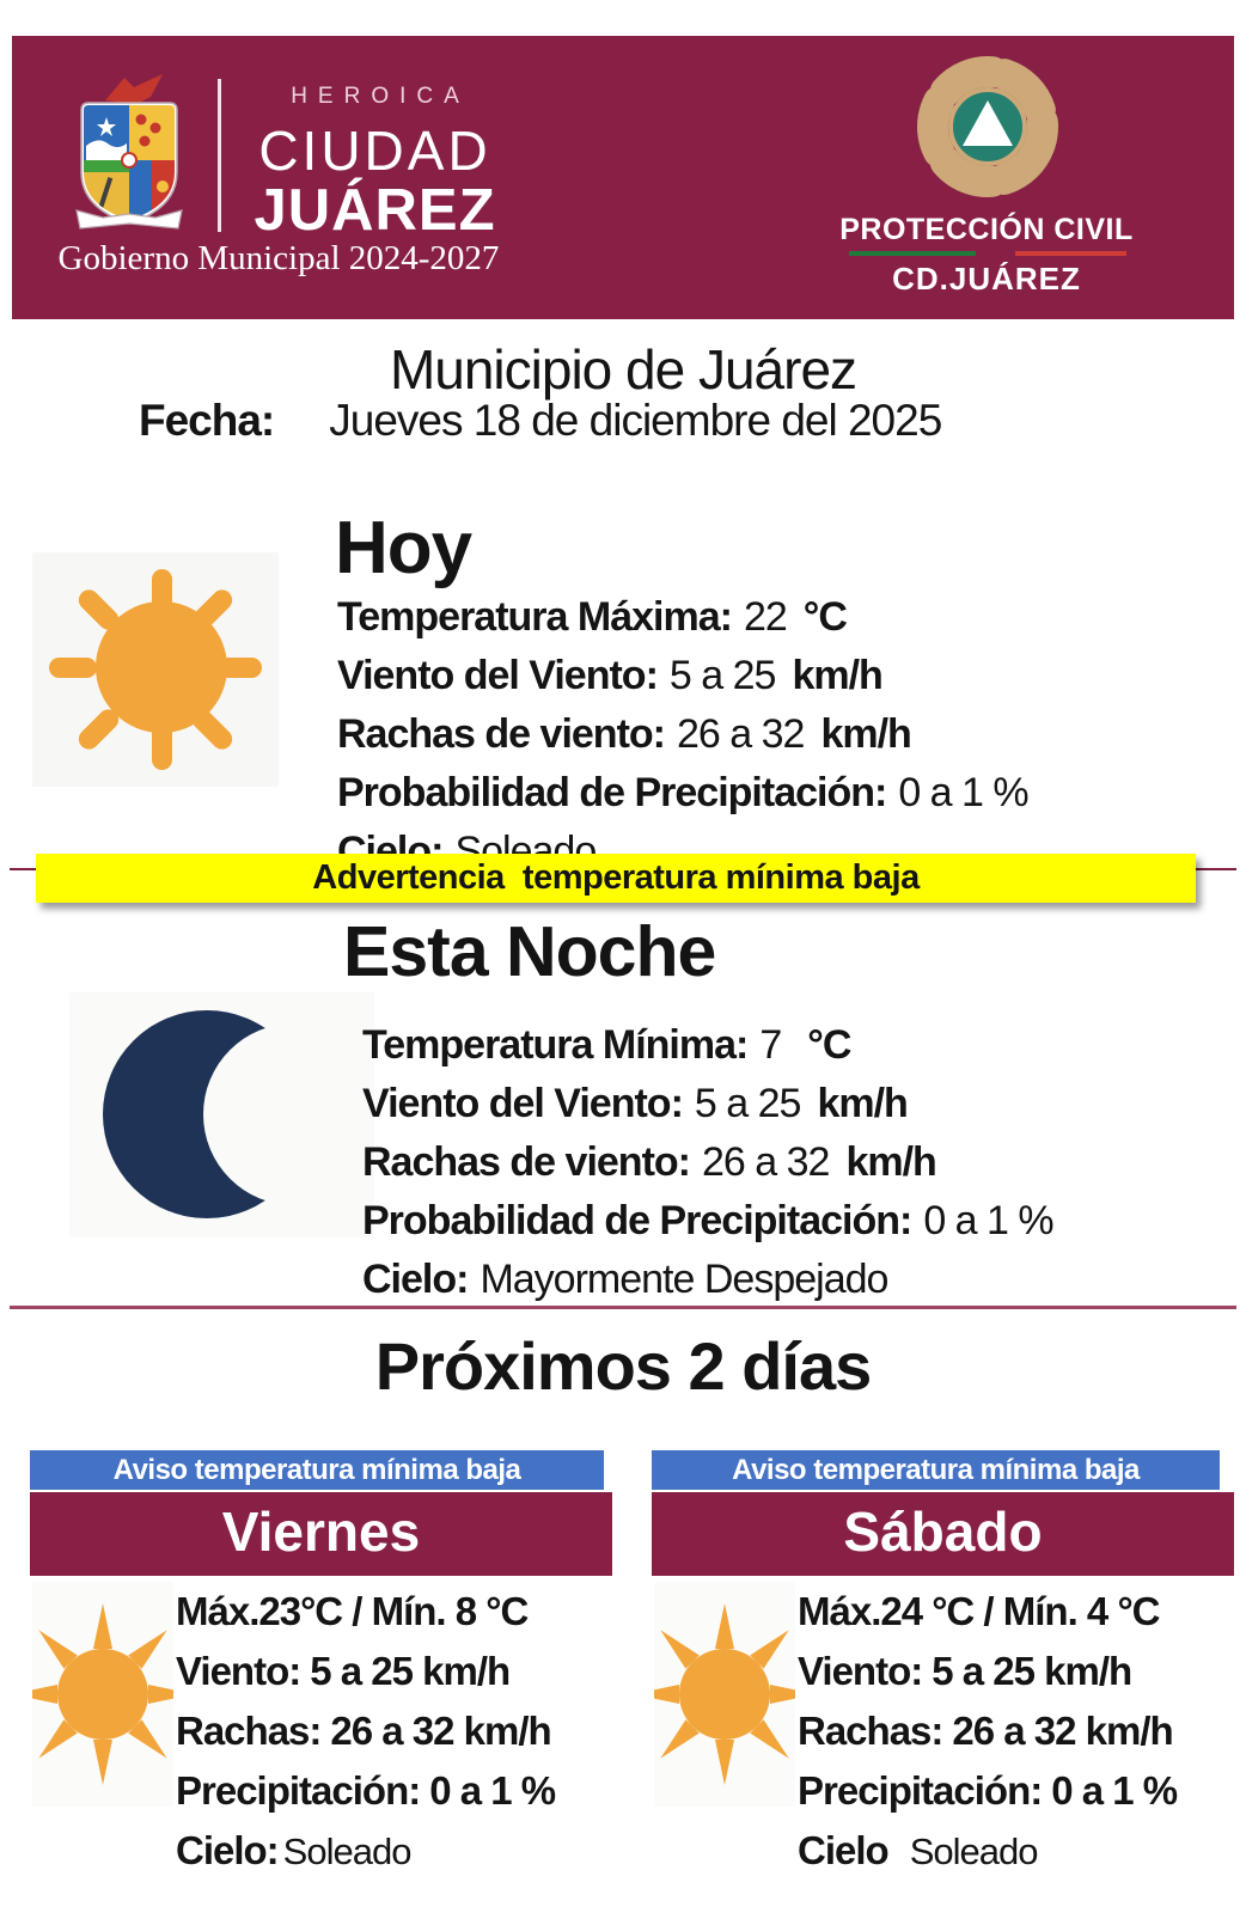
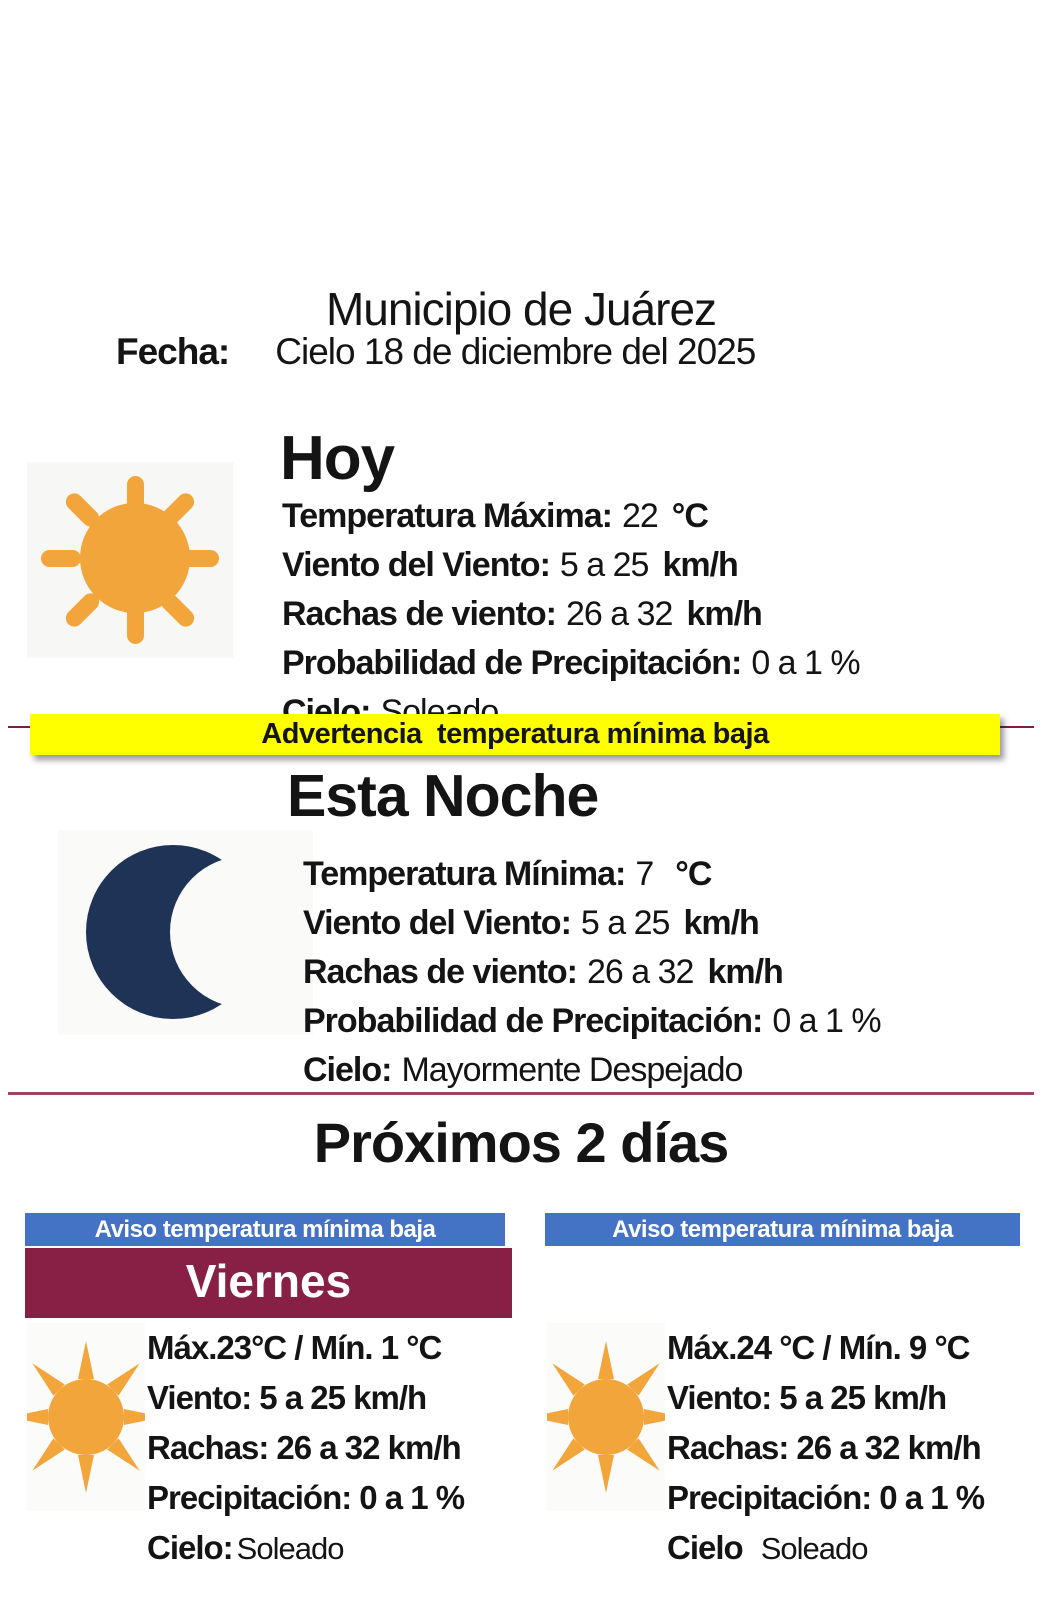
- HEROICA
- CIUDAD
- JUÁREZ
- Gobierno Municipal 2024-2027
- PROTECCIÓN CIVIL
- CD.JUÁREZ
  Municipio de Juárez
- Fecha: Jueves 18 de diciembre del 2025
+ Fecha: Cielo 18 de diciembre del 2025
  Hoy
  Temperatura Máxima: 22 °C
  Viento del Viento: 5 a 25 km/h
  Rachas de viento: 26 a 32 km/h
  Probabilidad de Precipitación: 0 a 1 %
  Cielo: Soleado
  Advertencia temperatura mínima baja
  Esta Noche
  Temperatura Mínima: 7 °C
  Viento del Viento: 5 a 25 km/h
  Rachas de viento: 26 a 32 km/h
  Probabilidad de Precipitación: 0 a 1 %
  Cielo: Mayormente Despejado
  Próximos 2 días
  Aviso temperatura mínima baja
  Viernes
- Máx.23°C / Mín. 8 °C
+ Máx.23°C / Mín. 1 °C
  Viento: 5 a 25 km/h
  Rachas: 26 a 32 km/h
  Precipitación: 0 a 1 %
  Cielo:Soleado
  Aviso temperatura mínima baja
- Sábado
- Máx.24 °C / Mín. 4 °C
+ Máx.24 °C / Mín. 9 °C
  Viento: 5 a 25 km/h
  Rachas: 26 a 32 km/h
  Precipitación: 0 a 1 %
  Cielo Soleado
